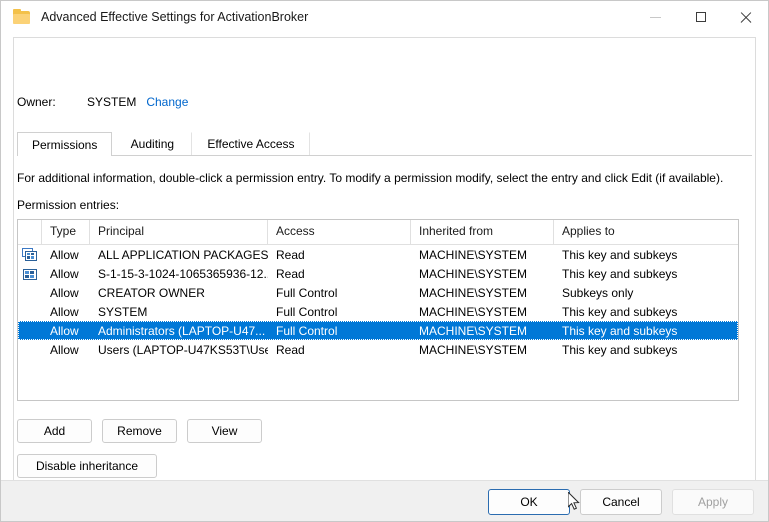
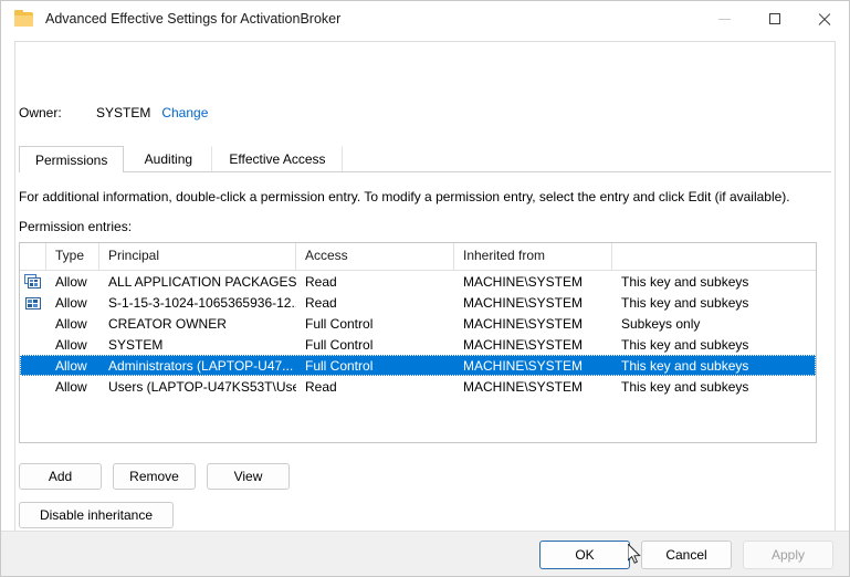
  Advanced Effective Settings for ActivationBroker
  Owner:
  SYSTEM
  Change
  Permissions
  Auditing
  Effective Access
- For additional information, double-click a permission entry. To modify a permission modify, select the entry and click Edit (if available).
+ For additional information, double-click a permission entry. To modify a permission entry, select the entry and click Edit (if available).
  Permission entries:
  Type
  Principal
  Access
  Inherited from
- Applies to
  Allow
  ALL APPLICATION PACKAGES
  Read
  MACHINE\SYSTEM
  This key and subkeys
  Allow
  S-1-15-3-1024-1065365936-12.
  Read
  MACHINE\SYSTEM
  This key and subkeys
  Allow
  CREATOR OWNER
  Full Control
  MACHINE\SYSTEM
  Subkeys only
  Allow
  SYSTEM
  Full Control
  MACHINE\SYSTEM
  This key and subkeys
  Allow
  Administrators (LAPTOP-U47...
  Full Control
  MACHINE\SYSTEM
  This key and subkeys
  Allow
  Users (LAPTOP-U47KS53T\Use
  Read
  MACHINE\SYSTEM
  This key and subkeys
  Add
  Remove
  View
  Disable inheritance
  OK
  Cancel
  Apply
